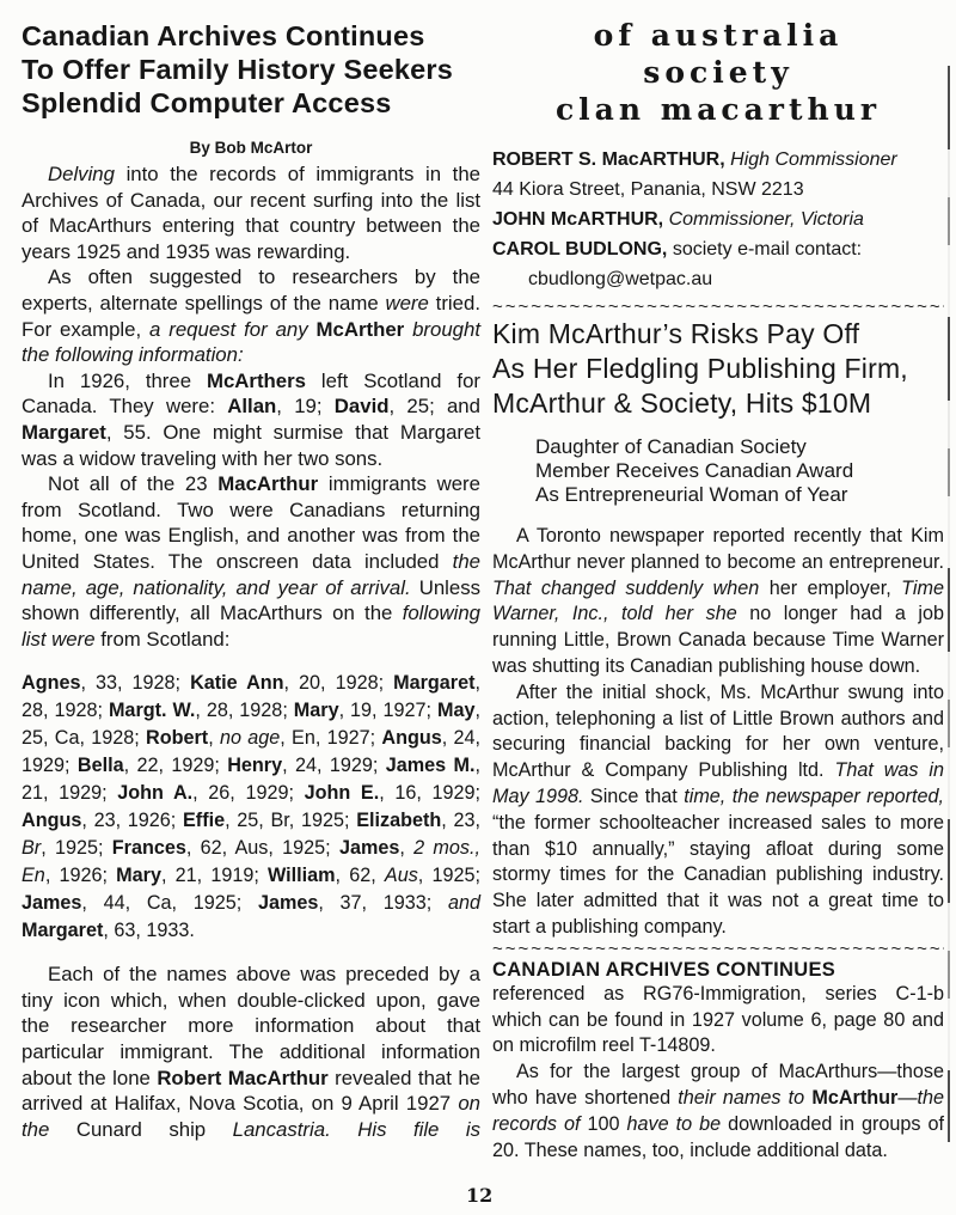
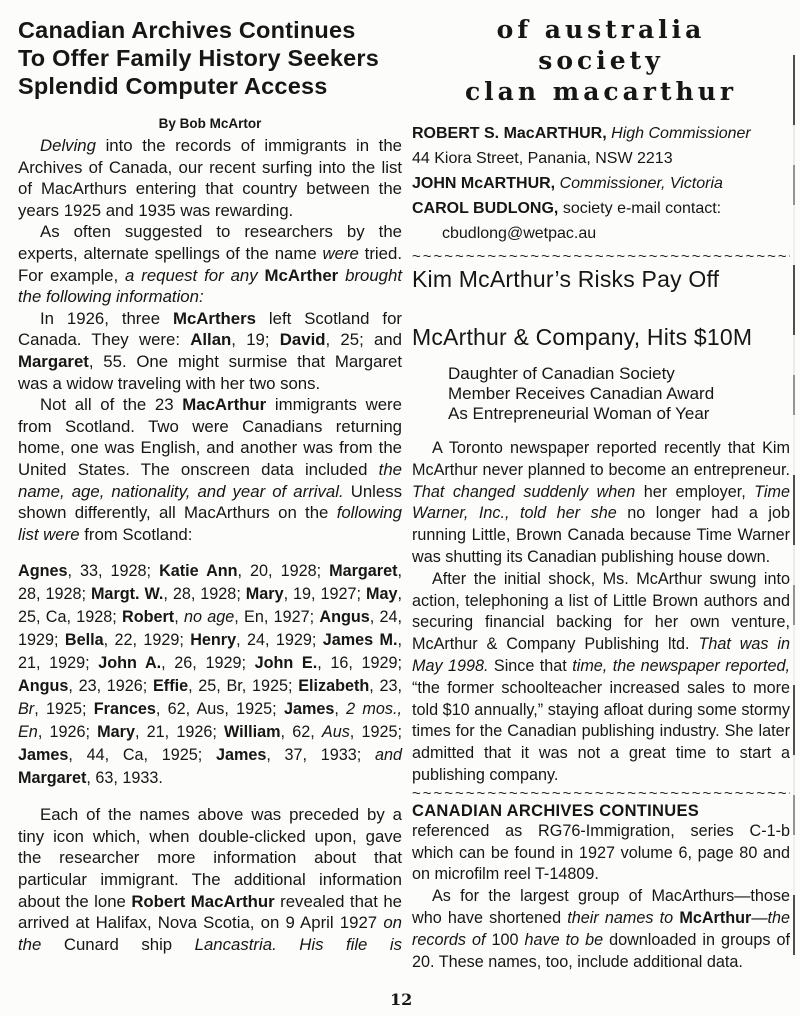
  Canadian Archives Continues
  To Offer Family History Seekers
  Splendid Computer Access
  By Bob McArtor
  Delving into the records of immigrants in the Archives of Canada, our recent surfing into the list of MacArthurs entering that country between the years 1925 and 1935 was rewarding.
  As often suggested to researchers by the experts, alternate spellings of the name were tried. For example, a request for any McArther brought the following information:
  In 1926, three McArthers left Scotland for Canada. They were: Allan, 19; David, 25; and Margaret, 55. One might surmise that Margaret was a widow traveling with her two sons.
  Not all of the 23 MacArthur immigrants were from Scotland. Two were Canadians returning home, one was English, and another was from the United States. The onscreen data included the name, age, nationality, and year of arrival. Unless shown differently, all MacArthurs on the following list were from Scotland:
- Agnes, 33, 1928; Katie Ann, 20, 1928; Margaret, 28, 1928; Margt. W., 28, 1928; Mary, 19, 1927; May, 25, Ca, 1928; Robert, no age, En, 1927; Angus, 24, 1929; Bella, 22, 1929; Henry, 24, 1929; James M., 21, 1929; John A., 26, 1929; John E., 16, 1929; Angus, 23, 1926; Effie, 25, Br, 1925; Elizabeth, 23, Br, 1925; Frances, 62, Aus, 1925; James, 2 mos., En, 1926; Mary, 21, 1919; William, 62, Aus, 1925; James, 44, Ca, 1925; James, 37, 1933; and Margaret, 63, 1933.
+ Agnes, 33, 1928; Katie Ann, 20, 1928; Margaret, 28, 1928; Margt. W., 28, 1928; Mary, 19, 1927; May, 25, Ca, 1928; Robert, no age, En, 1927; Angus, 24, 1929; Bella, 22, 1929; Henry, 24, 1929; James M., 21, 1929; John A., 26, 1929; John E., 16, 1929; Angus, 23, 1926; Effie, 25, Br, 1925; Elizabeth, 23, Br, 1925; Frances, 62, Aus, 1925; James, 2 mos., En, 1926; Mary, 21, 1926; William, 62, Aus, 1925; James, 44, Ca, 1925; James, 37, 1933; and Margaret, 63, 1933.
  Each of the names above was preceded by a tiny icon which, when double-clicked upon, gave the researcher more information about that particular immigrant. The additional information about the lone Robert MacArthur revealed that he arrived at Halifax, Nova Scotia, on 9 April 1927 on the Cunard ship Lancastria. His file is
  of australia
  society
  clan macarthur
  ROBERT S. MacARTHUR, High Commissioner
  44 Kiora Street, Panania, NSW 2213
  JOHN McARTHUR, Commissioner, Victoria
  CAROL BUDLONG, society e-mail contact:
  cbudlong@wetpac.au
  Kim McArthur’s Risks Pay Off
- As Her Fledgling Publishing Firm,
- McArthur & Society, Hits $10M
+ McArthur & Company, Hits $10M
  Daughter of Canadian Society
  Member Receives Canadian Award
  As Entrepreneurial Woman of Year
  A Toronto newspaper reported recently that Kim McArthur never planned to become an entrepreneur. That changed suddenly when her employer, Time Warner, Inc., told her she no longer had a job running Little, Brown Canada because Time Warner was shutting its Canadian publishing house down.
- After the initial shock, Ms. McArthur swung into action, telephoning a list of Little Brown authors and securing financial backing for her own venture, McArthur & Company Publishing ltd. That was in May 1998. Since that time, the newspaper reported, “the former schoolteacher increased sales to more than $10 annually,” staying afloat during some stormy times for the Canadian publishing industry. She later admitted that it was not a great time to start a publishing company.
+ After the initial shock, Ms. McArthur swung into action, telephoning a list of Little Brown authors and securing financial backing for her own venture, McArthur & Company Publishing ltd. That was in May 1998. Since that time, the newspaper reported, “the former schoolteacher increased sales to more told $10 annually,” staying afloat during some stormy times for the Canadian publishing industry. She later admitted that it was not a great time to start a publishing company.
  CANADIAN ARCHIVES CONTINUES
  referenced as RG76-Immigration, series C-1-b which can be found in 1927 volume 6, page 80 and on microfilm reel T-14809.
  As for the largest group of MacArthurs—those who have shortened their names to McArthur—the records of 100 have to be downloaded in groups of 20. These names, too, include additional data.
  12
